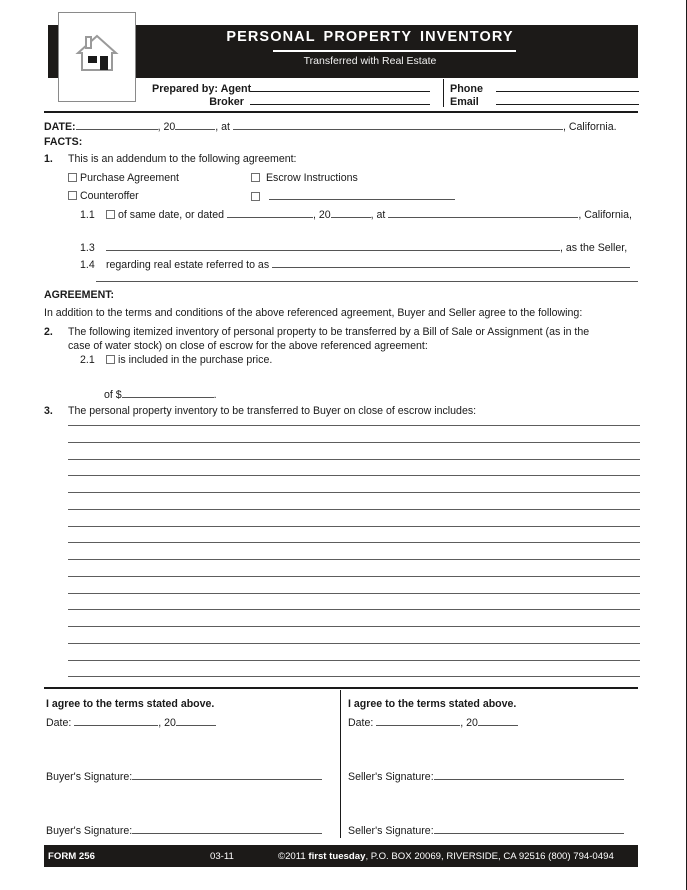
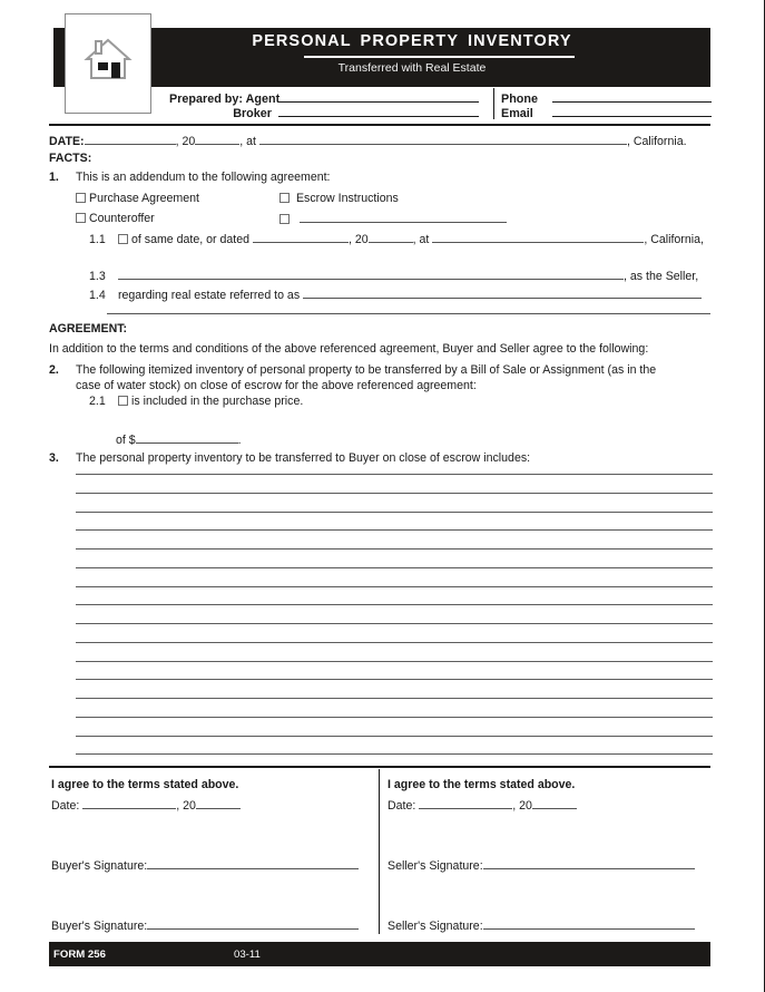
  PERSONAL PROPERTY INVENTORY
  Transferred with Real Estate
  Prepared by: Agen
  Broker
  Phone
  Email
  DATE: , 20 , at , California.
  FACTS:
  1. This is an addendum to the following agreement:
  Purchase Agreement
  Escrow Instructions
  Counteroffer
  1.1 of same date, or dated , 20 , at , California,
  1.3 , as the Seller,
  1.4 regarding real estate referred to as
  AGREEMENT:
  In addition to the terms and conditions of the above referenced agreement, Buyer and Seller agree to the following:
  2. The following itemized inventory of personal property to be transferred by a Bill of Sale or Assignment (as in the
  case of water stock) on close of escrow for the above referenced agreement:
  2.1 is included in the purchase price.
  of $ .
  3. The personal property inventory to be transferred to Buyer on close of escrow includes:
  I agree to the terms stated above.
  Date: , 20
  Buyer's Signature:
  Buyer's Signature:
  I agree to the terms stated above.
  Date: , 20
  Seller's Signature:
  Seller's Signature:
  FORM 256
  03-11
- ©2011 first tuesday, P.O. BOX 20069, RIVERSIDE, CA 92516 (800) 794-0494
